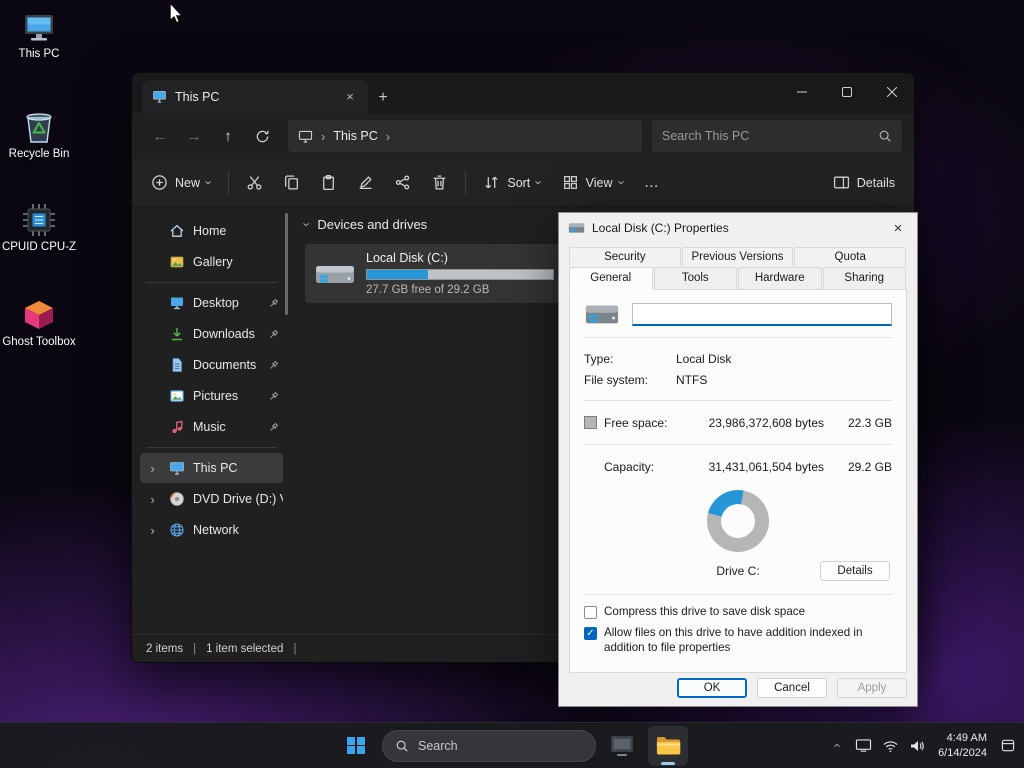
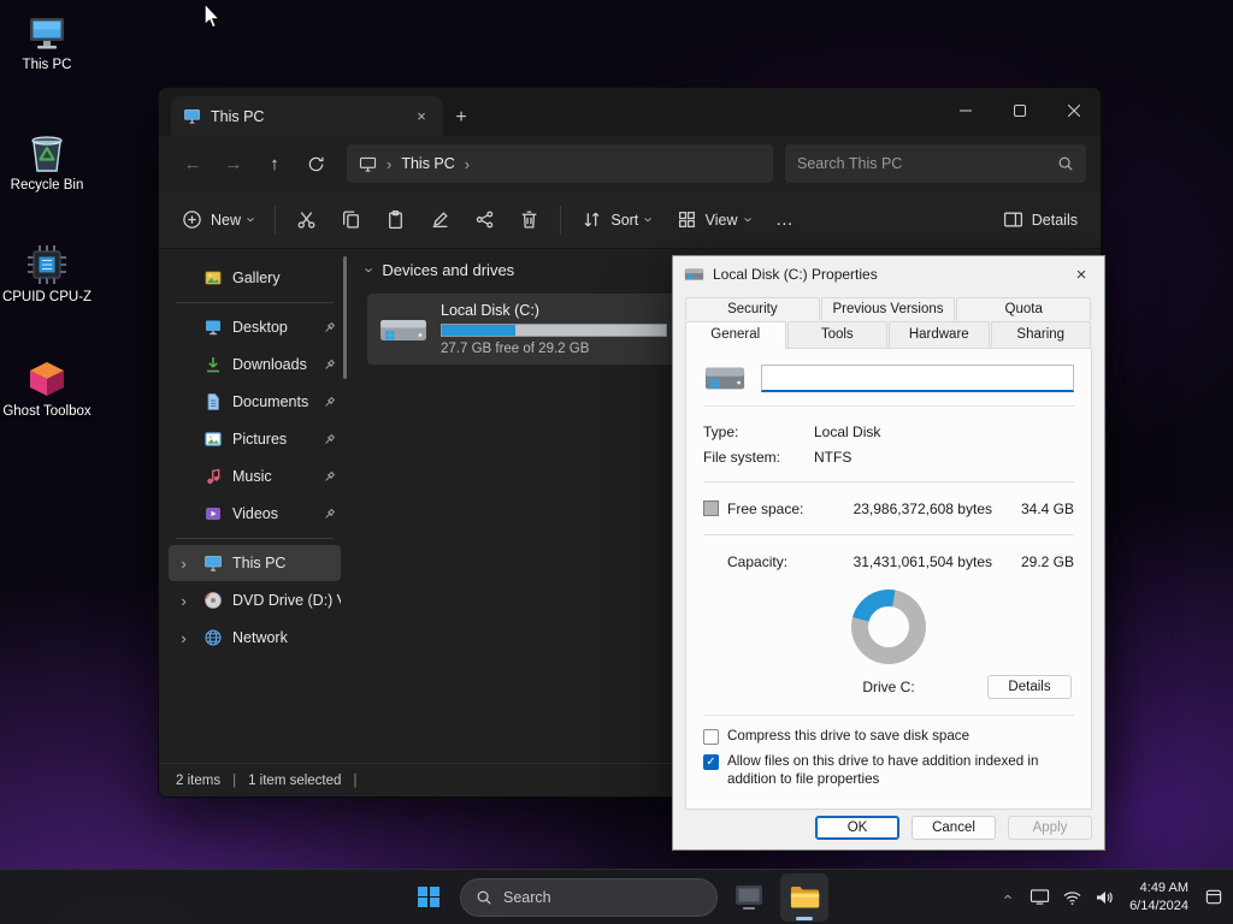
  This PC
  Recycle Bin
  CPUID CPU-Z
  Ghost Toolbox
  This PC
  ×
  +
  ←
  →
  ↑
  ›
  This PC
  ›
  Search This PC
  New
  Sort
  View
  …
  Details
- Home
  Gallery
  Desktop
  Downloads
  Documents
  Pictures
  Music
+ Videos
  ›
  This PC
  ›
  DVD Drive (D:)
  ›
  Network
  Devices and drives
  Local Disk (C:)
  27.7 GB free of 29.2 GB
  2 items
  |
  1 item selected
  |
  Local Disk (C:) Properties
  ×
  Security
  Previous Versions
  Quota
  General
  Tools
  Hardware
  Sharing
  Type:
  Local Disk
  File system:
  NTFS
  Free space:
  23,986,372,608 bytes
- 22.3 GB
+ 34.4 GB
  Capacity:
  31,431,061,504 bytes
  29.2 GB
  Drive C:
  Details
  Compress this drive to save disk space
  ✓
  Allow files on this drive to have addition indexed in addition to file properties
  OK
  Cancel
  Apply
  Search
  4:49 AM
  6/14/2024
